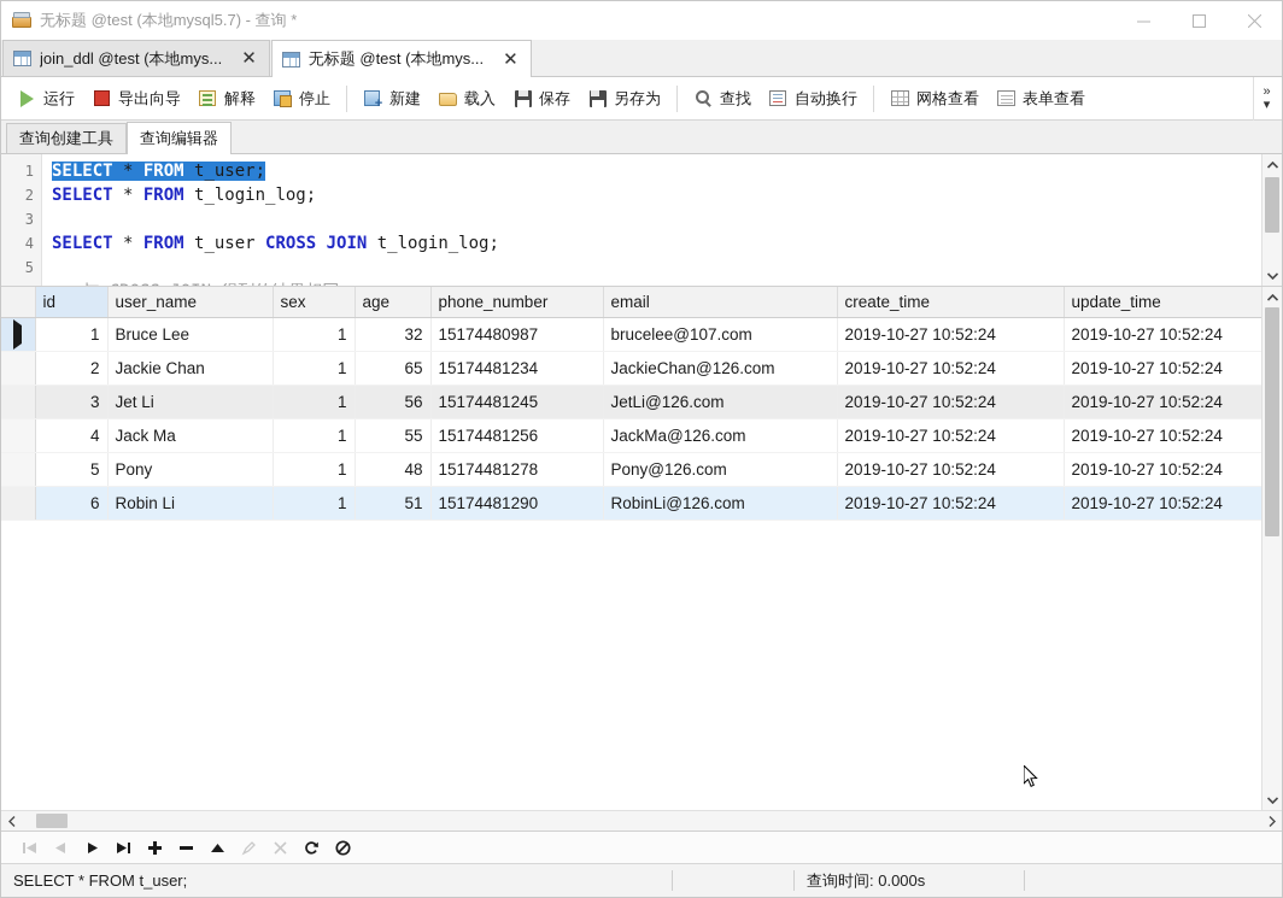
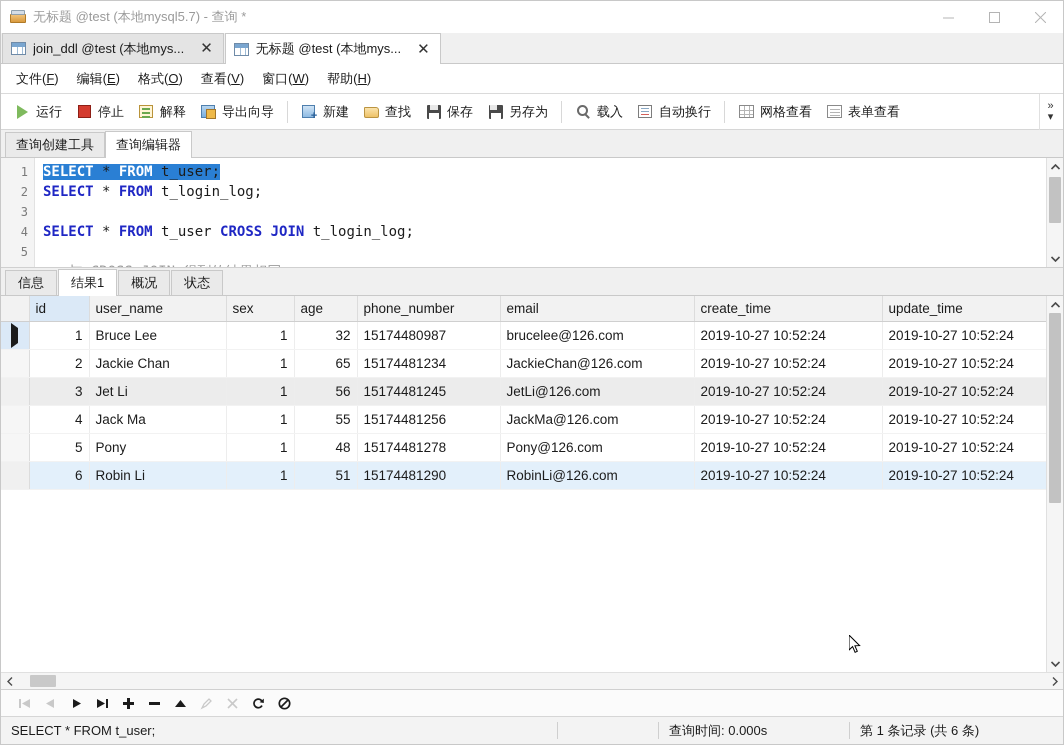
  无标题 @test (本地mysql5.7) - 查询 *
  join_ddl @test (本地mys...
  ✕
  无标题 @test (本地mys...
  ✕
+ 文件(F)
+ 编辑(E)
+ 格式(O)
+ 查看(V)
+ 窗口(W)
+ 帮助(H)
  运行
- 导出向导
+ 停止
  解释
- 停止
+ 导出向导
  新建
- 载入
+ 查找
  保存
  另存为
- 查找
+ 载入
  自动换行
  网格查看
  表单查看
  »
  ▾
  查询创建工具
  查询编辑器
  1
  2
  3
  4
  5
  SELECT * FROM t_user;
  SELECT * FROM t_login_log;
  SELECT * FROM t_user CROSS JOIN t_login_log;
+ 信息
+ 结果1
+ 概况
+ 状态
  	id	user_name	sex	age	phone_number	email	create_time	update_time
- 	1	Bruce Lee	1	32	15174480987	brucelee@107.com	2019-10-27 10:52:24	2019-10-27 10:52:24
+ 	1	Bruce Lee	1	32	15174480987	brucelee@126.com	2019-10-27 10:52:24	2019-10-27 10:52:24
  	2	Jackie Chan	1	65	15174481234	JackieChan@126.com	2019-10-27 10:52:24	2019-10-27 10:52:24
  	3	Jet Li	1	56	15174481245	JetLi@126.com	2019-10-27 10:52:24	2019-10-27 10:52:24
  	4	Jack Ma	1	55	15174481256	JackMa@126.com	2019-10-27 10:52:24	2019-10-27 10:52:24
  	5	Pony	1	48	15174481278	Pony@126.com	2019-10-27 10:52:24	2019-10-27 10:52:24
  	6	Robin Li	1	51	15174481290	RobinLi@126.com	2019-10-27 10:52:24	2019-10-27 10:52:24
  SELECT * FROM t_user;
  查询时间: 0.000s
+ 第 1 条记录 (共 6 条)
